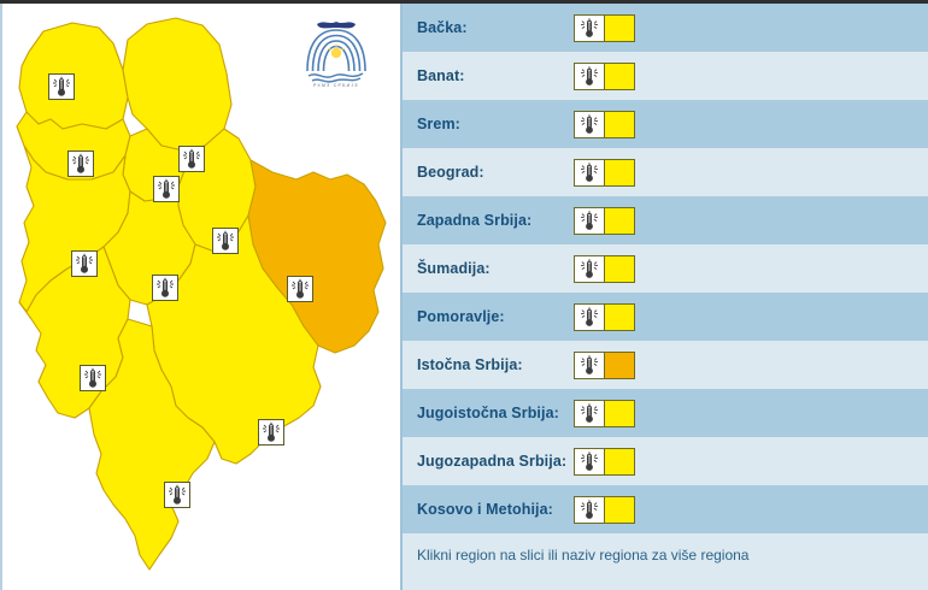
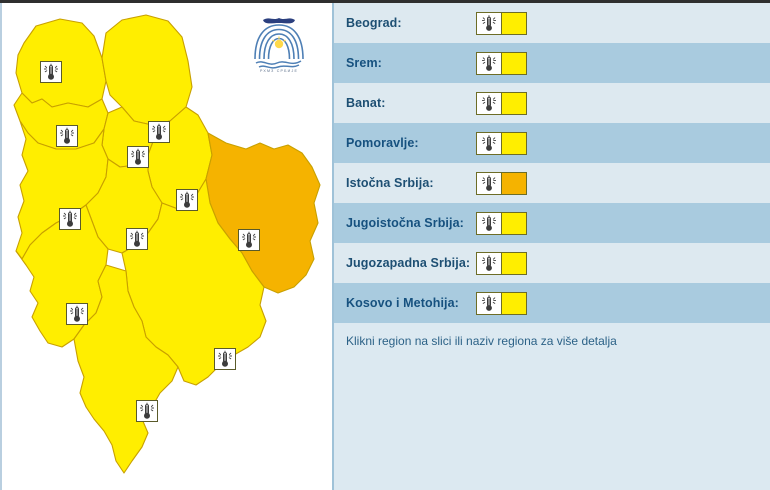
- Bačka:
- Banat:
+ Beograd:
  Srem:
- Beograd:
+ Banat:
- Zapadna Srbija:
- Šumadija:
  Pomoravlje:
  Istočna Srbija:
  Jugoistočna Srbija:
  Jugozapadna Srbija:
  Kosovo i Metohija:
- Klikni region na slici ili naziv regiona za više regiona
+ Klikni region na slici ili naziv regiona za više detalja
